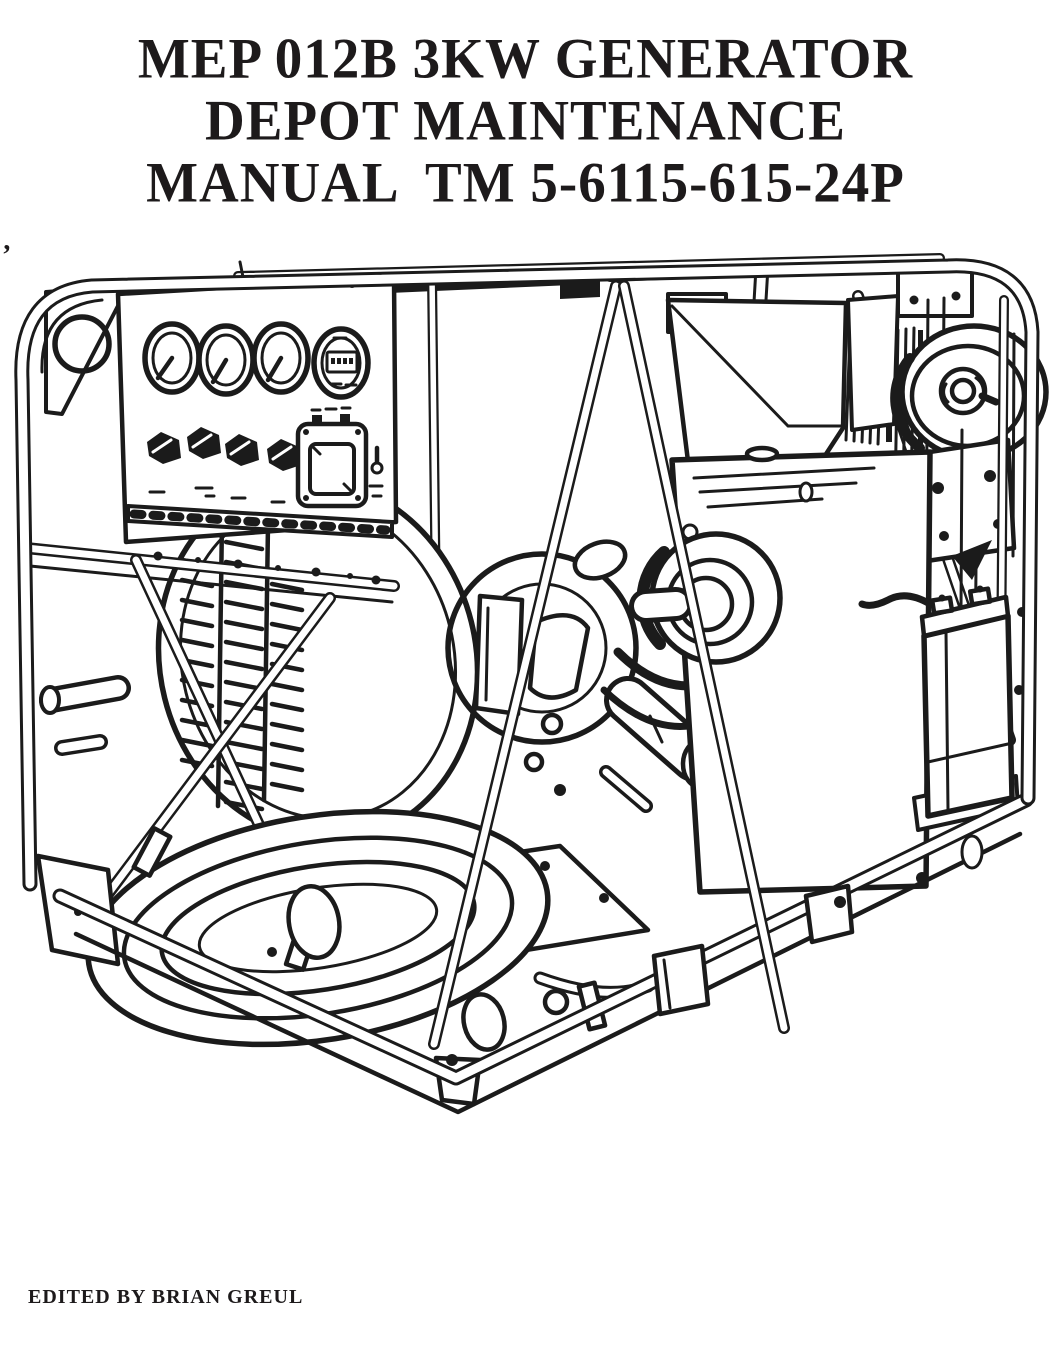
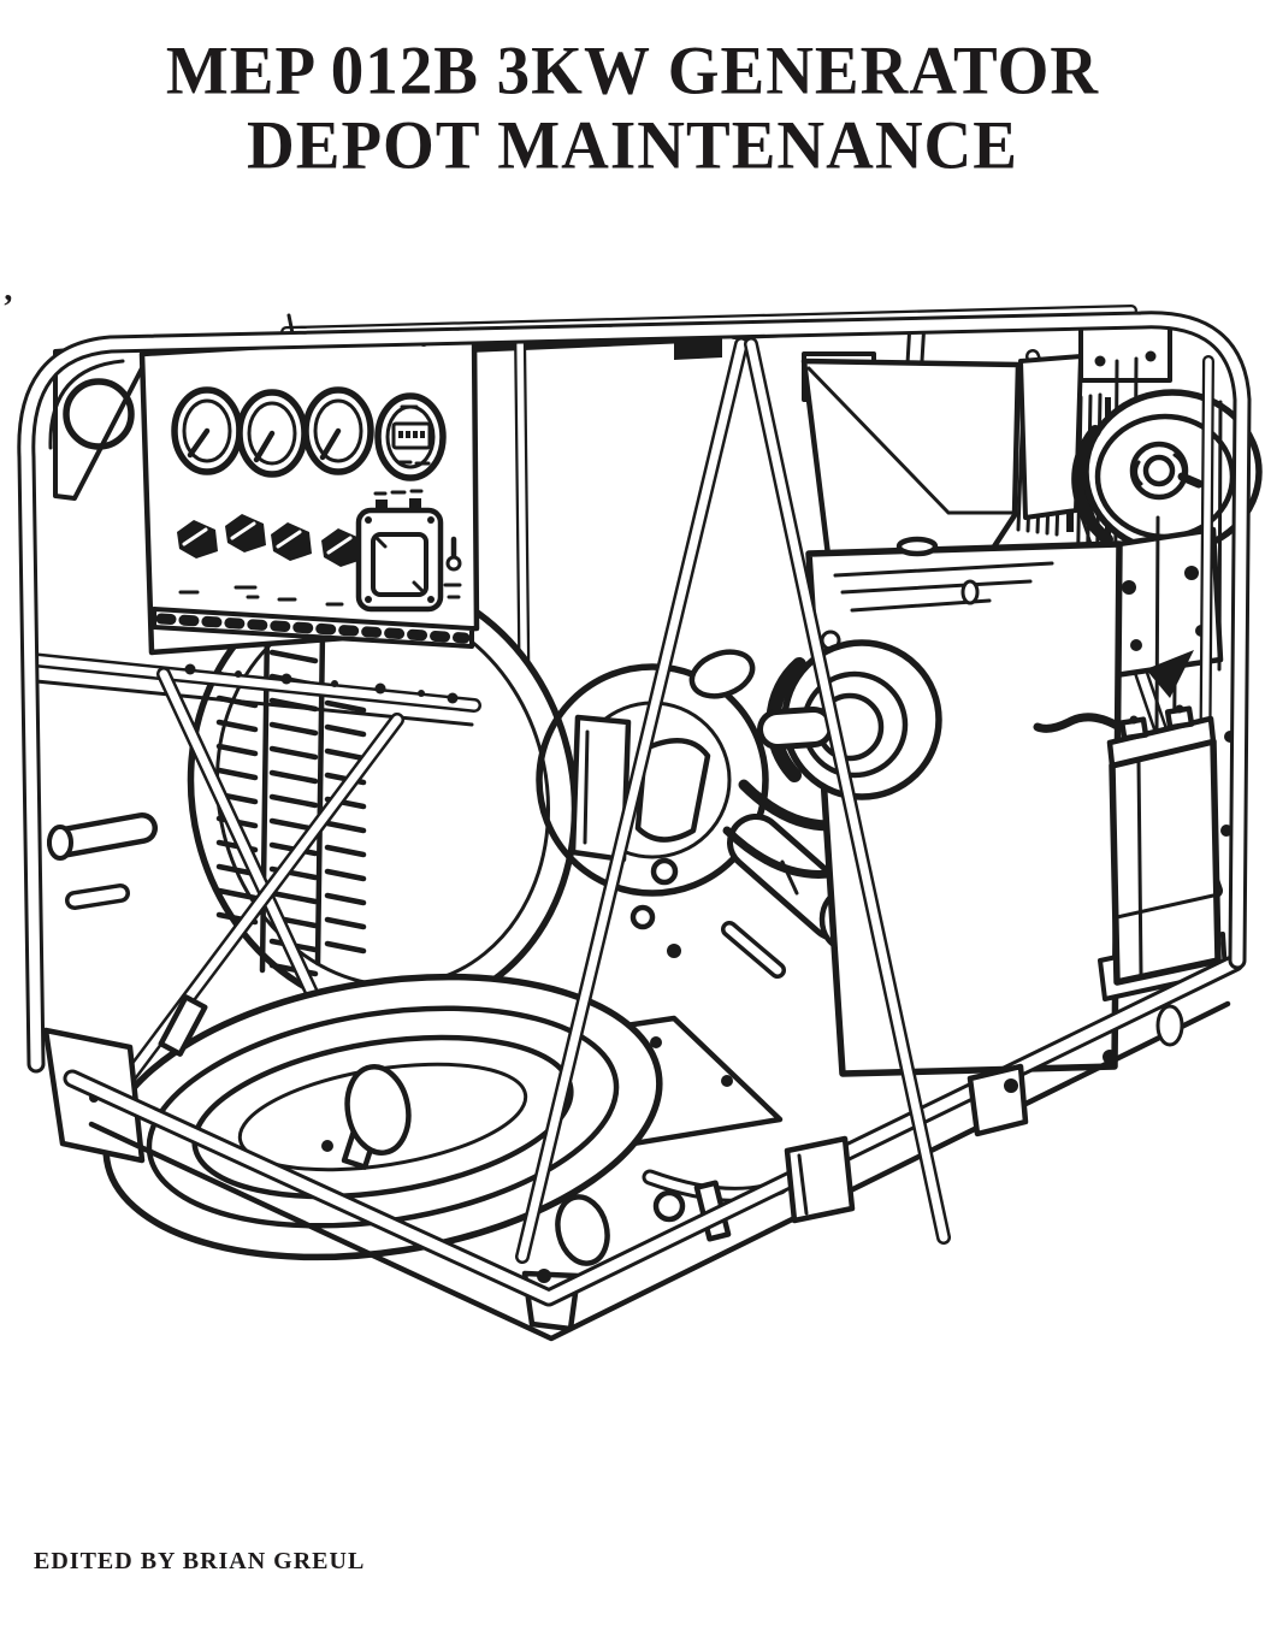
  MEP 012B 3KW GENERATOR
  DEPOT MAINTENANCE
- MANUAL TM 5-6115-615-24P
  ’
  EDITED BY BRIAN GREUL
